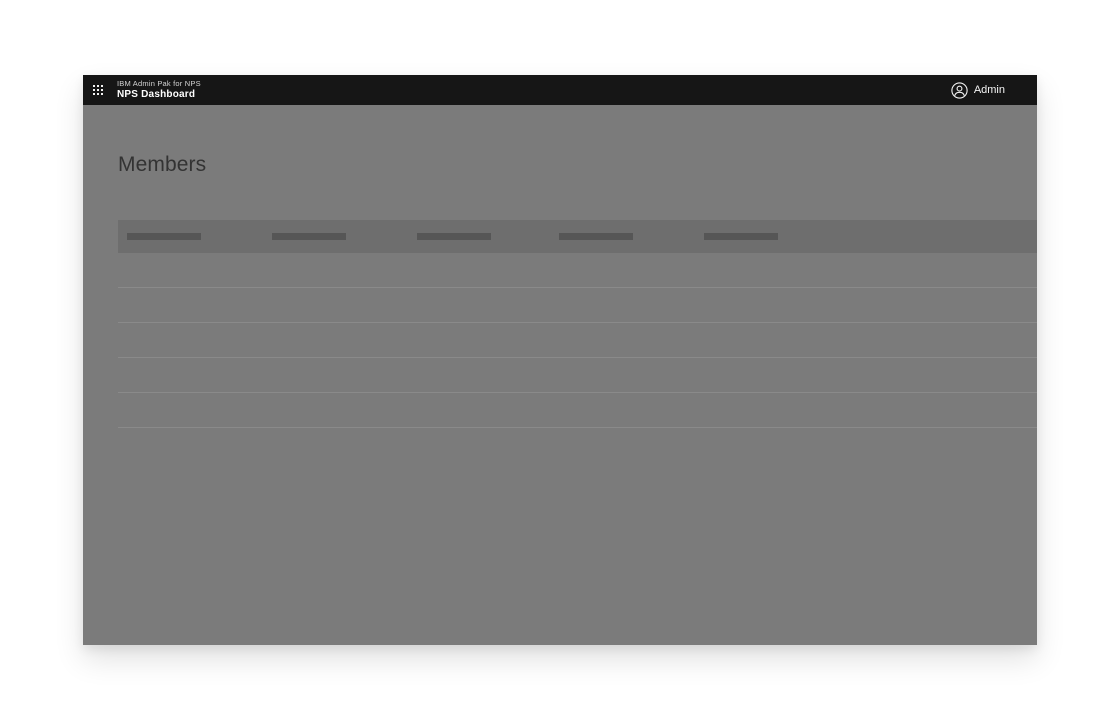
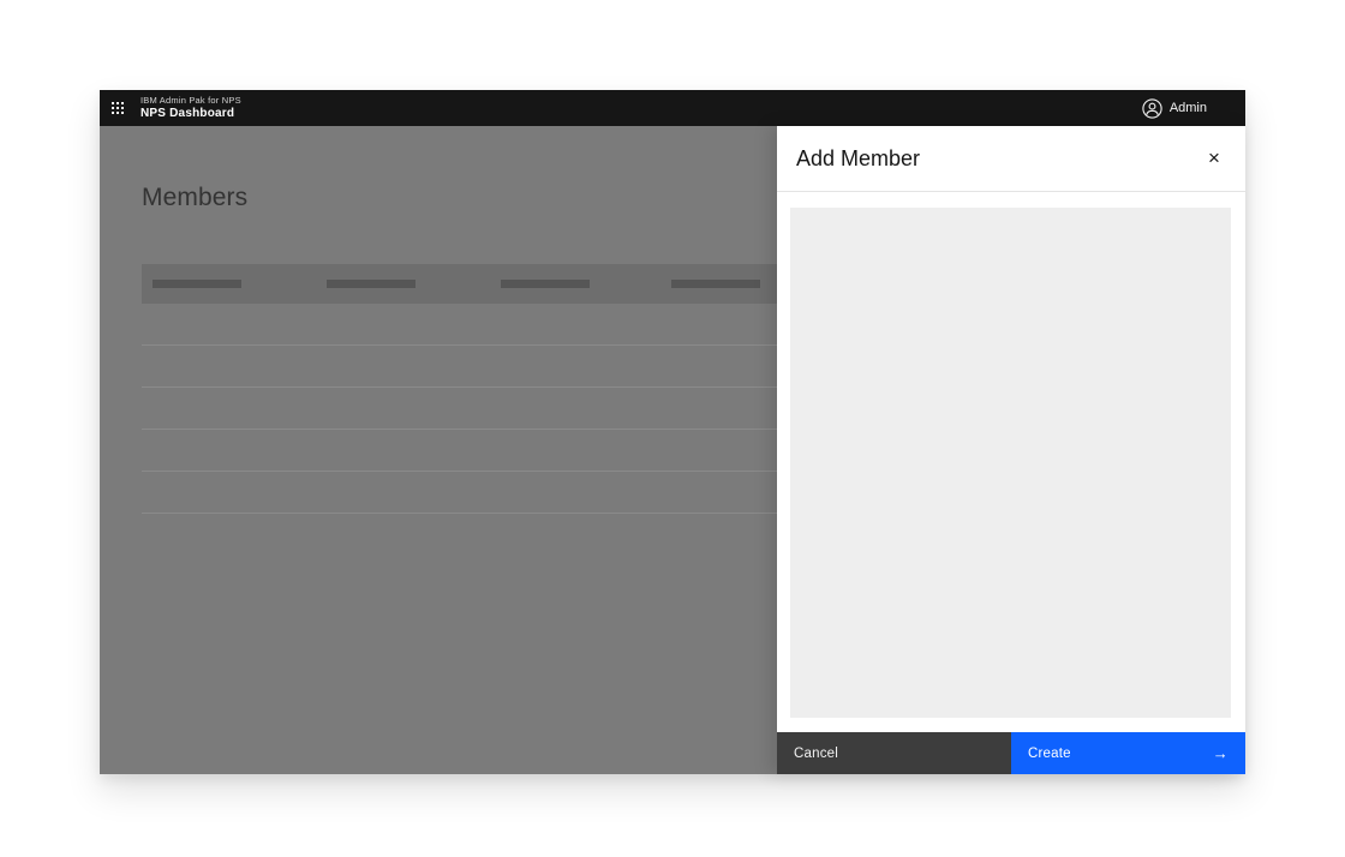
  IBM Admin Pak for NPS
  NPS Dashboard
  Admin
  Members
+ Add Member
+ ×
+ Cancel
+ Create
+ →
